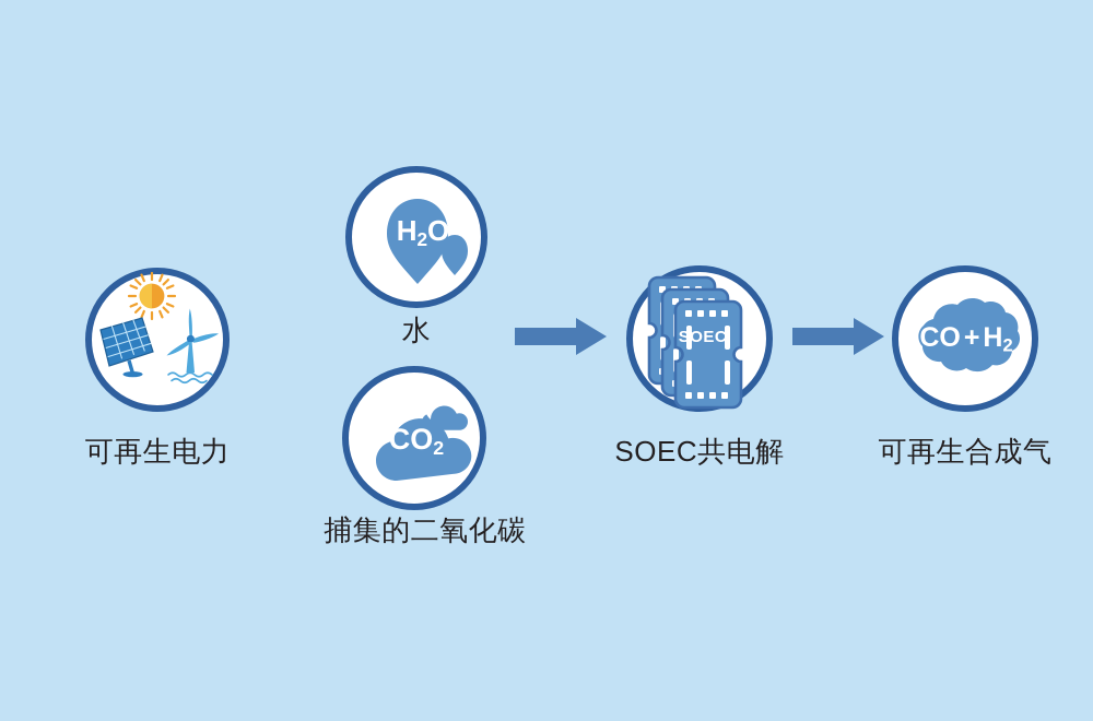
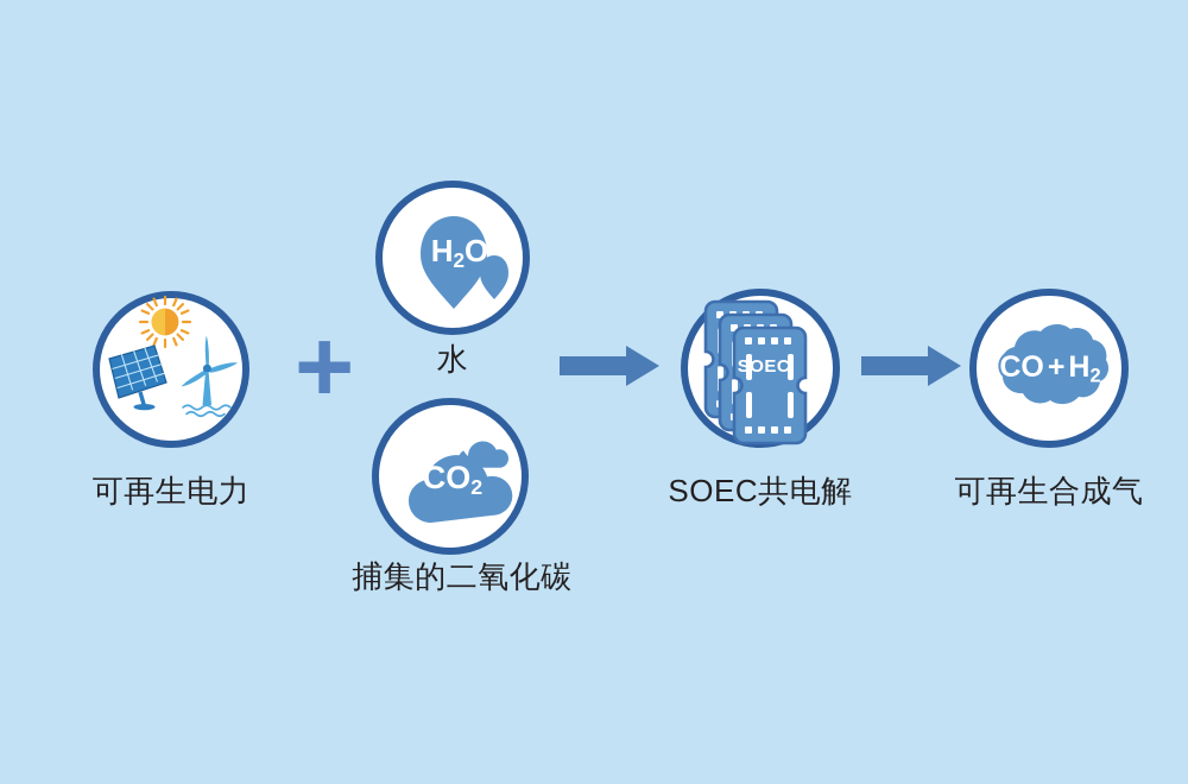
  可再生电力
+ +
  H2O
  水
  CO2
  捕集的二氧化碳
  SOEC
  SOEC共电解
  CO+H2
  可再生合成气
